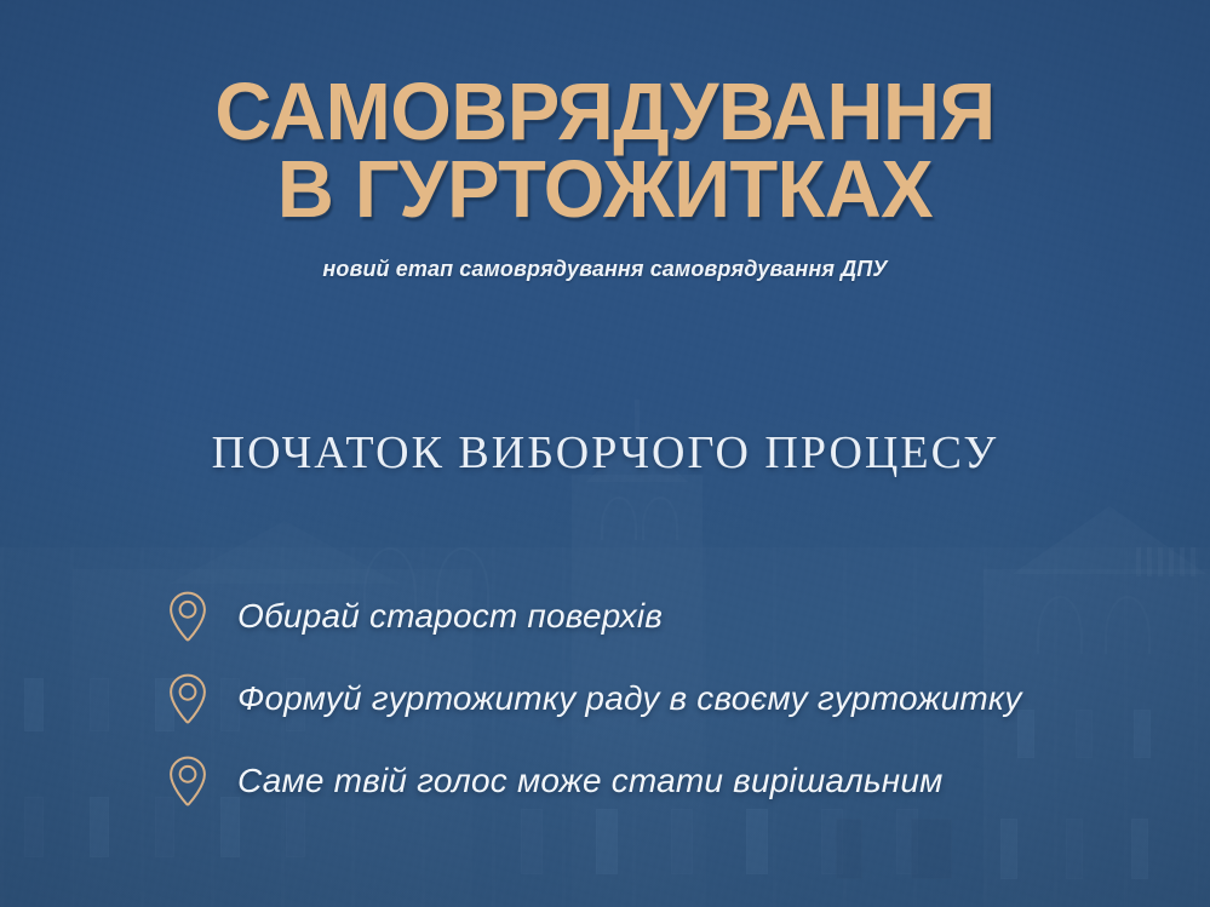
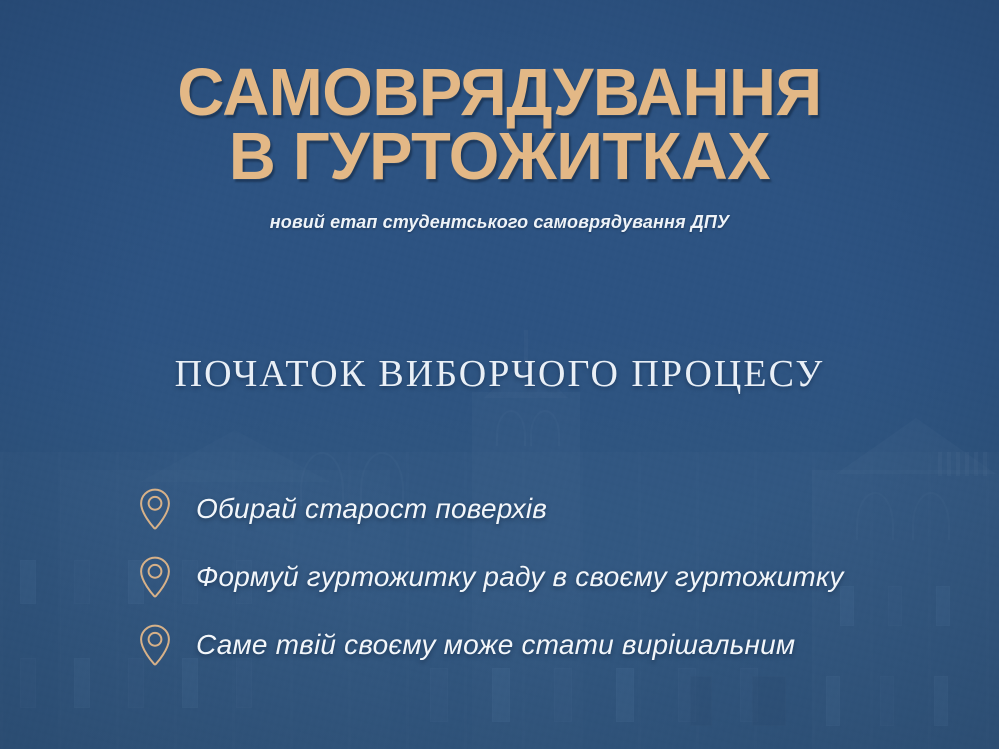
  САМОВРЯДУВАННЯ
  В ГУРТОЖИТКАХ
- новий етап самоврядування самоврядування ДПУ
+ новий етап студентського самоврядування ДПУ
  ПОЧАТОК ВИБОРЧОГО ПРОЦЕСУ
  Обирай старост поверхів
  Формуй гуртожитку раду в своєму гуртожитку
- Саме твій голос може стати вирішальним
+ Саме твій своєму може стати вирішальним
